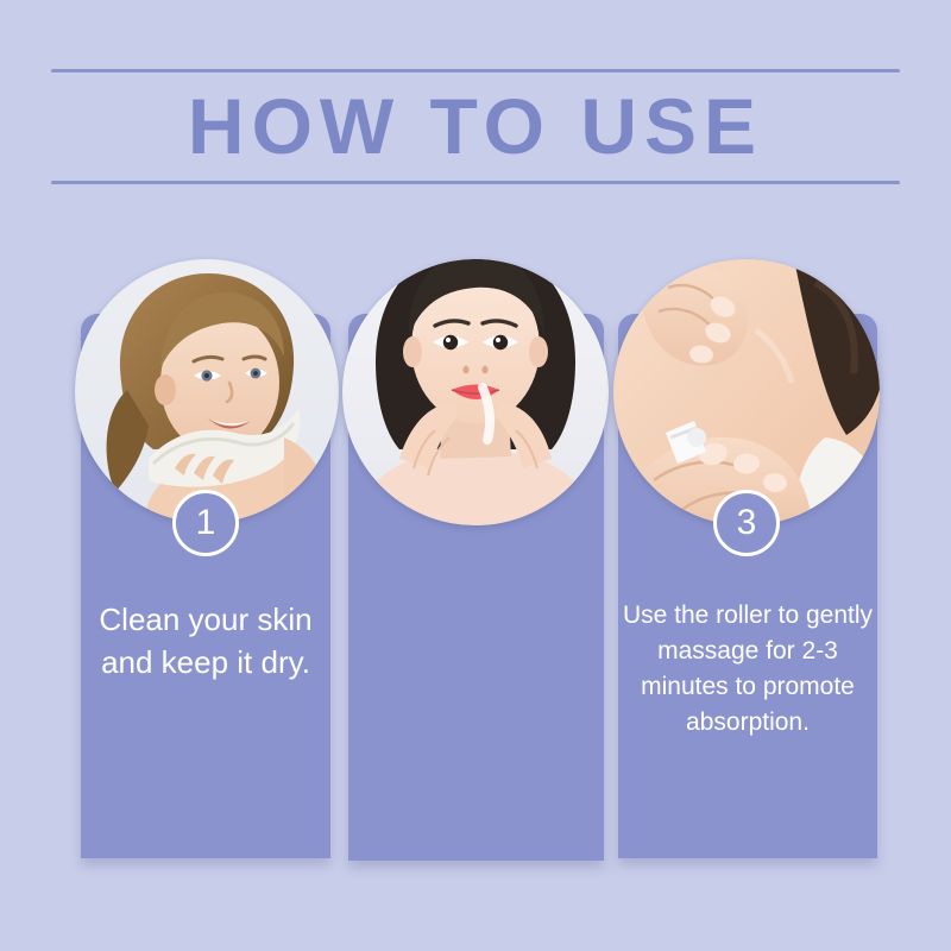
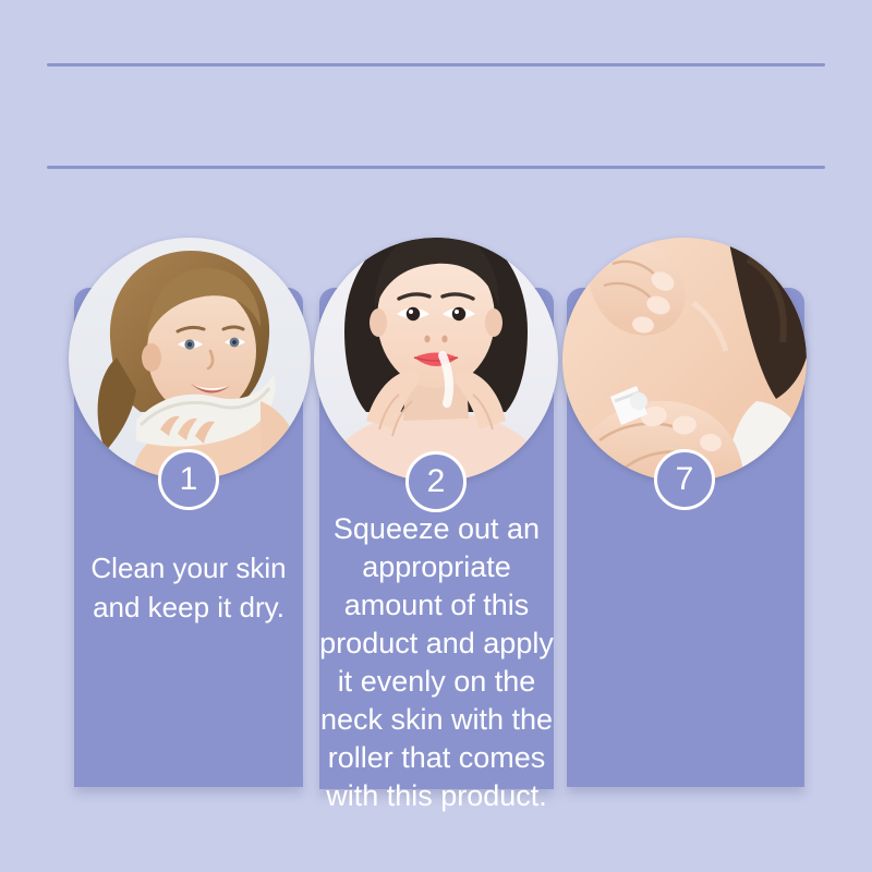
- HOW TO USE
  1
  Clean your skin and keep it dry.
+ 2
+ Squeeze out an appropriate amount of this product and apply it evenly on the neck skin with the roller that comes with this product.
- 3
+ 7
- Use the roller to gently massage for 2-3 minutes to promote absorption.
